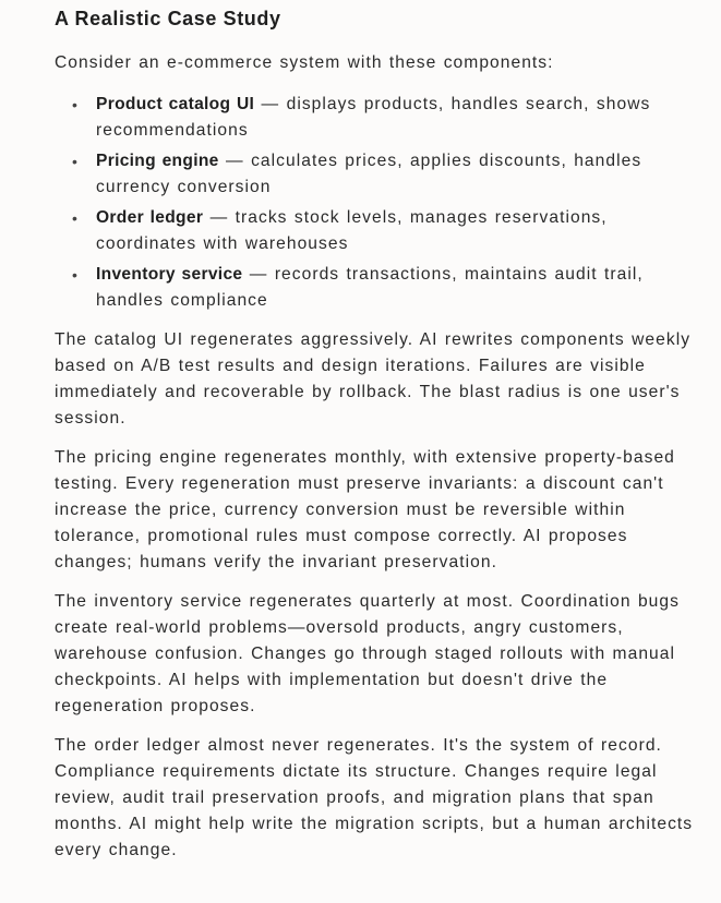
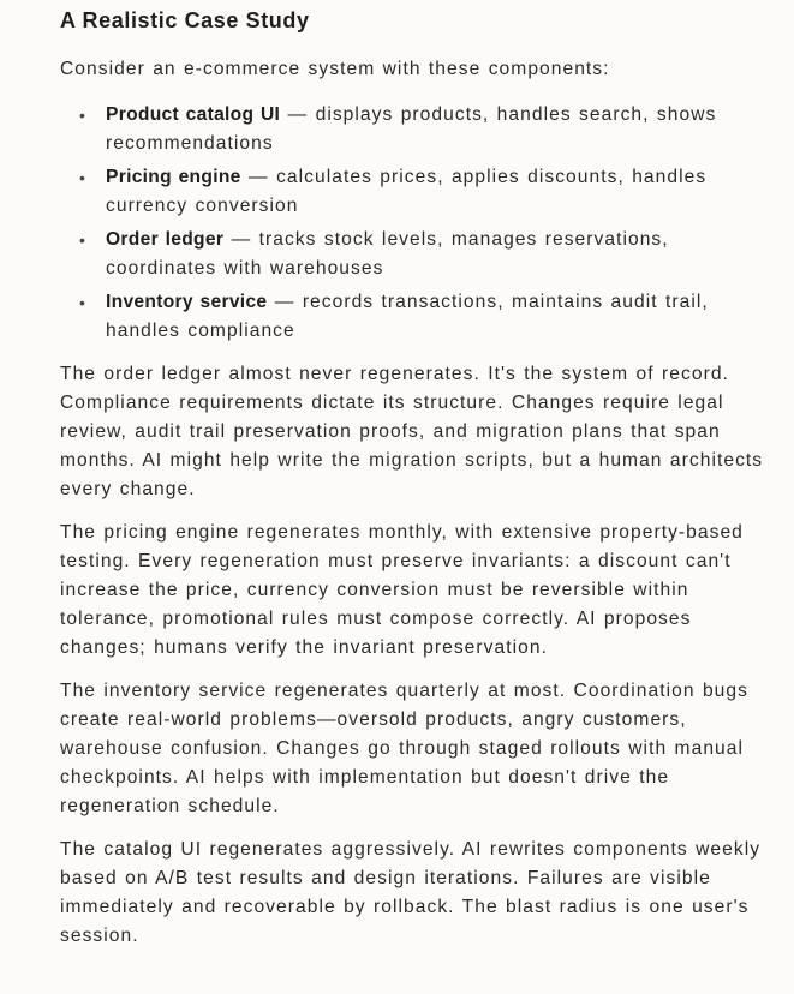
  A Realistic Case Study
  Consider an e-commerce system with these components:
  •
  Product catalog UI — displays products, handles search, shows recommendations
  •
  Pricing engine — calculates prices, applies discounts, handles currency conversion
  •
  Order ledger — tracks stock levels, manages reservations, coordinates with warehouses
  •
  Inventory service — records transactions, maintains audit trail, handles compliance
- The catalog UI regenerates aggressively. AI rewrites components weekly based on A/B test results and design iterations. Failures are visible immediately and recoverable by rollback. The blast radius is one user's session.
+ The order ledger almost never regenerates. It's the system of record. Compliance requirements dictate its structure. Changes require legal review, audit trail preservation proofs, and migration plans that span months. AI might help write the migration scripts, but a human architects every change.
  The pricing engine regenerates monthly, with extensive property-based testing. Every regeneration must preserve invariants: a discount can't increase the price, currency conversion must be reversible within tolerance, promotional rules must compose correctly. AI proposes changes; humans verify the invariant preservation.
- The inventory service regenerates quarterly at most. Coordination bugs create real-world problems—oversold products, angry customers, warehouse confusion. Changes go through staged rollouts with manual checkpoints. AI helps with implementation but doesn't drive the regeneration proposes.
+ The inventory service regenerates quarterly at most. Coordination bugs create real-world problems—oversold products, angry customers, warehouse confusion. Changes go through staged rollouts with manual checkpoints. AI helps with implementation but doesn't drive the regeneration schedule.
- The order ledger almost never regenerates. It's the system of record. Compliance requirements dictate its structure. Changes require legal review, audit trail preservation proofs, and migration plans that span months. AI might help write the migration scripts, but a human architects every change.
+ The catalog UI regenerates aggressively. AI rewrites components weekly based on A/B test results and design iterations. Failures are visible immediately and recoverable by rollback. The blast radius is one user's session.
